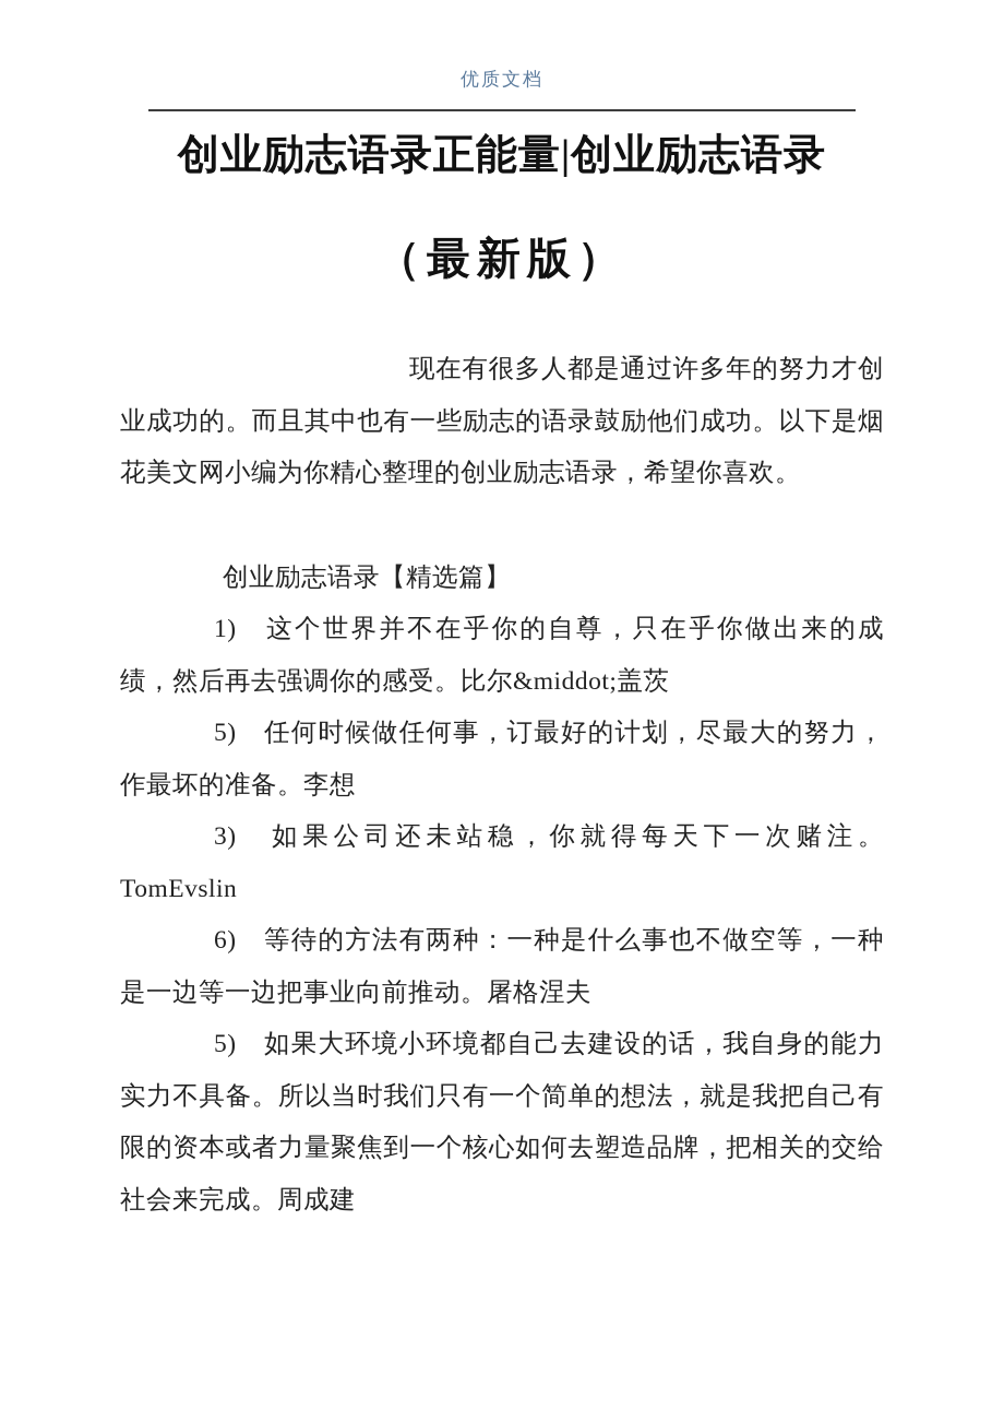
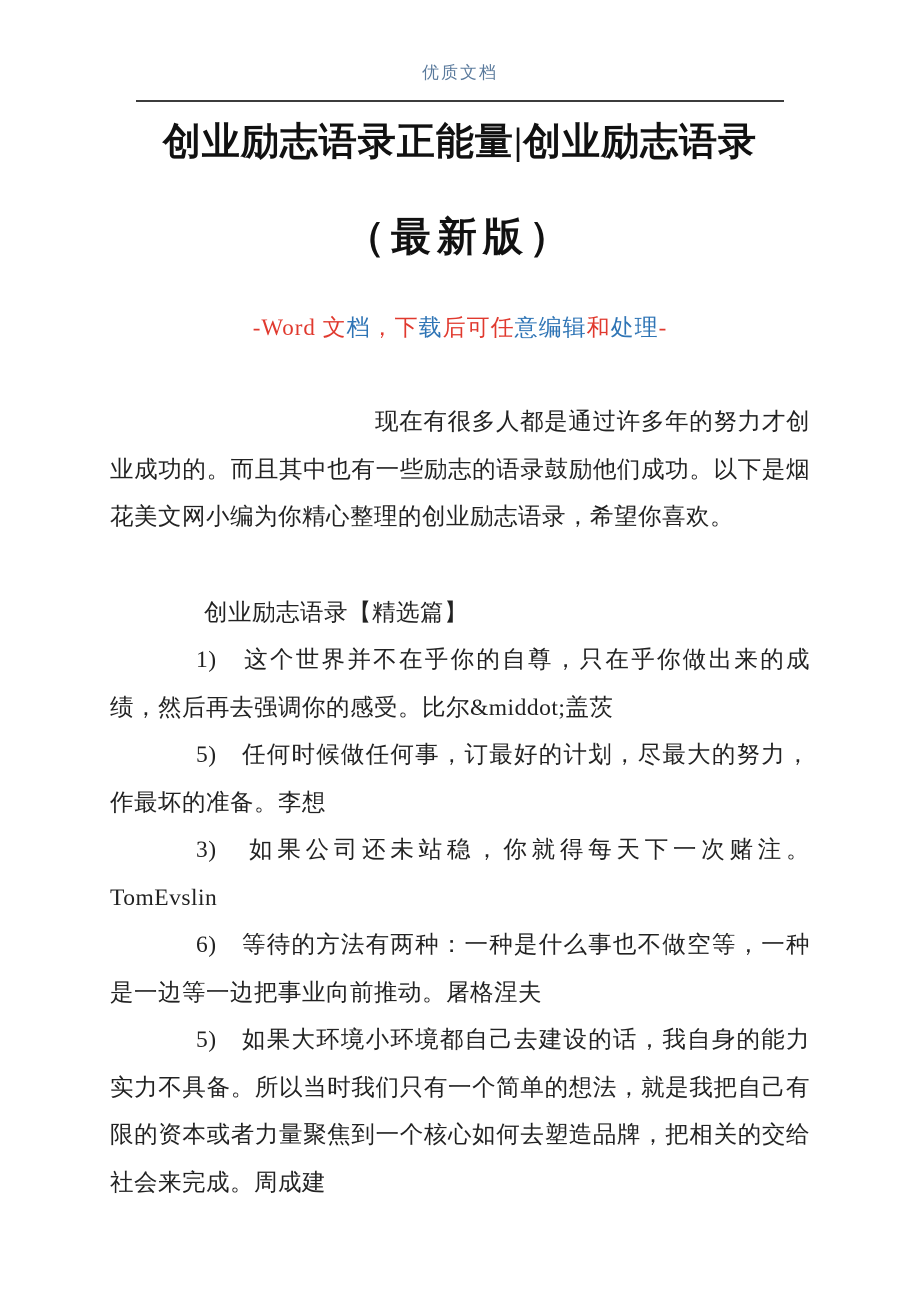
  优质文档
  创业励志语录正能量|创业励志语录
  （最新版）
+ -Word 文档，下载后可任意编辑和处理-
  现在有很多人都是通过许多年的努力才创业成功的。而且其中也有一些励志的语录鼓励他们成功。以下是烟花美文网小编为你精心整理的创业励志语录，希望你喜欢。
  创业励志语录【精选篇】
  1) 这个世界并不在乎你的自尊，只在乎你做出来的成绩，然后再去强调你的感受。比尔&middot;盖茨
  5) 任何时候做任何事，订最好的计划，尽最大的努力，作最坏的准备。李想
  3) 如果公司还未站稳，你就得每天下一次赌注。TomEvslin
  6) 等待的方法有两种：一种是什么事也不做空等，一种是一边等一边把事业向前推动。屠格涅夫
  5) 如果大环境小环境都自己去建设的话，我自身的能力实力不具备。所以当时我们只有一个简单的想法，就是我把自己有限的资本或者力量聚焦到一个核心如何去塑造品牌，把相关的交给社会来完成。周成建
